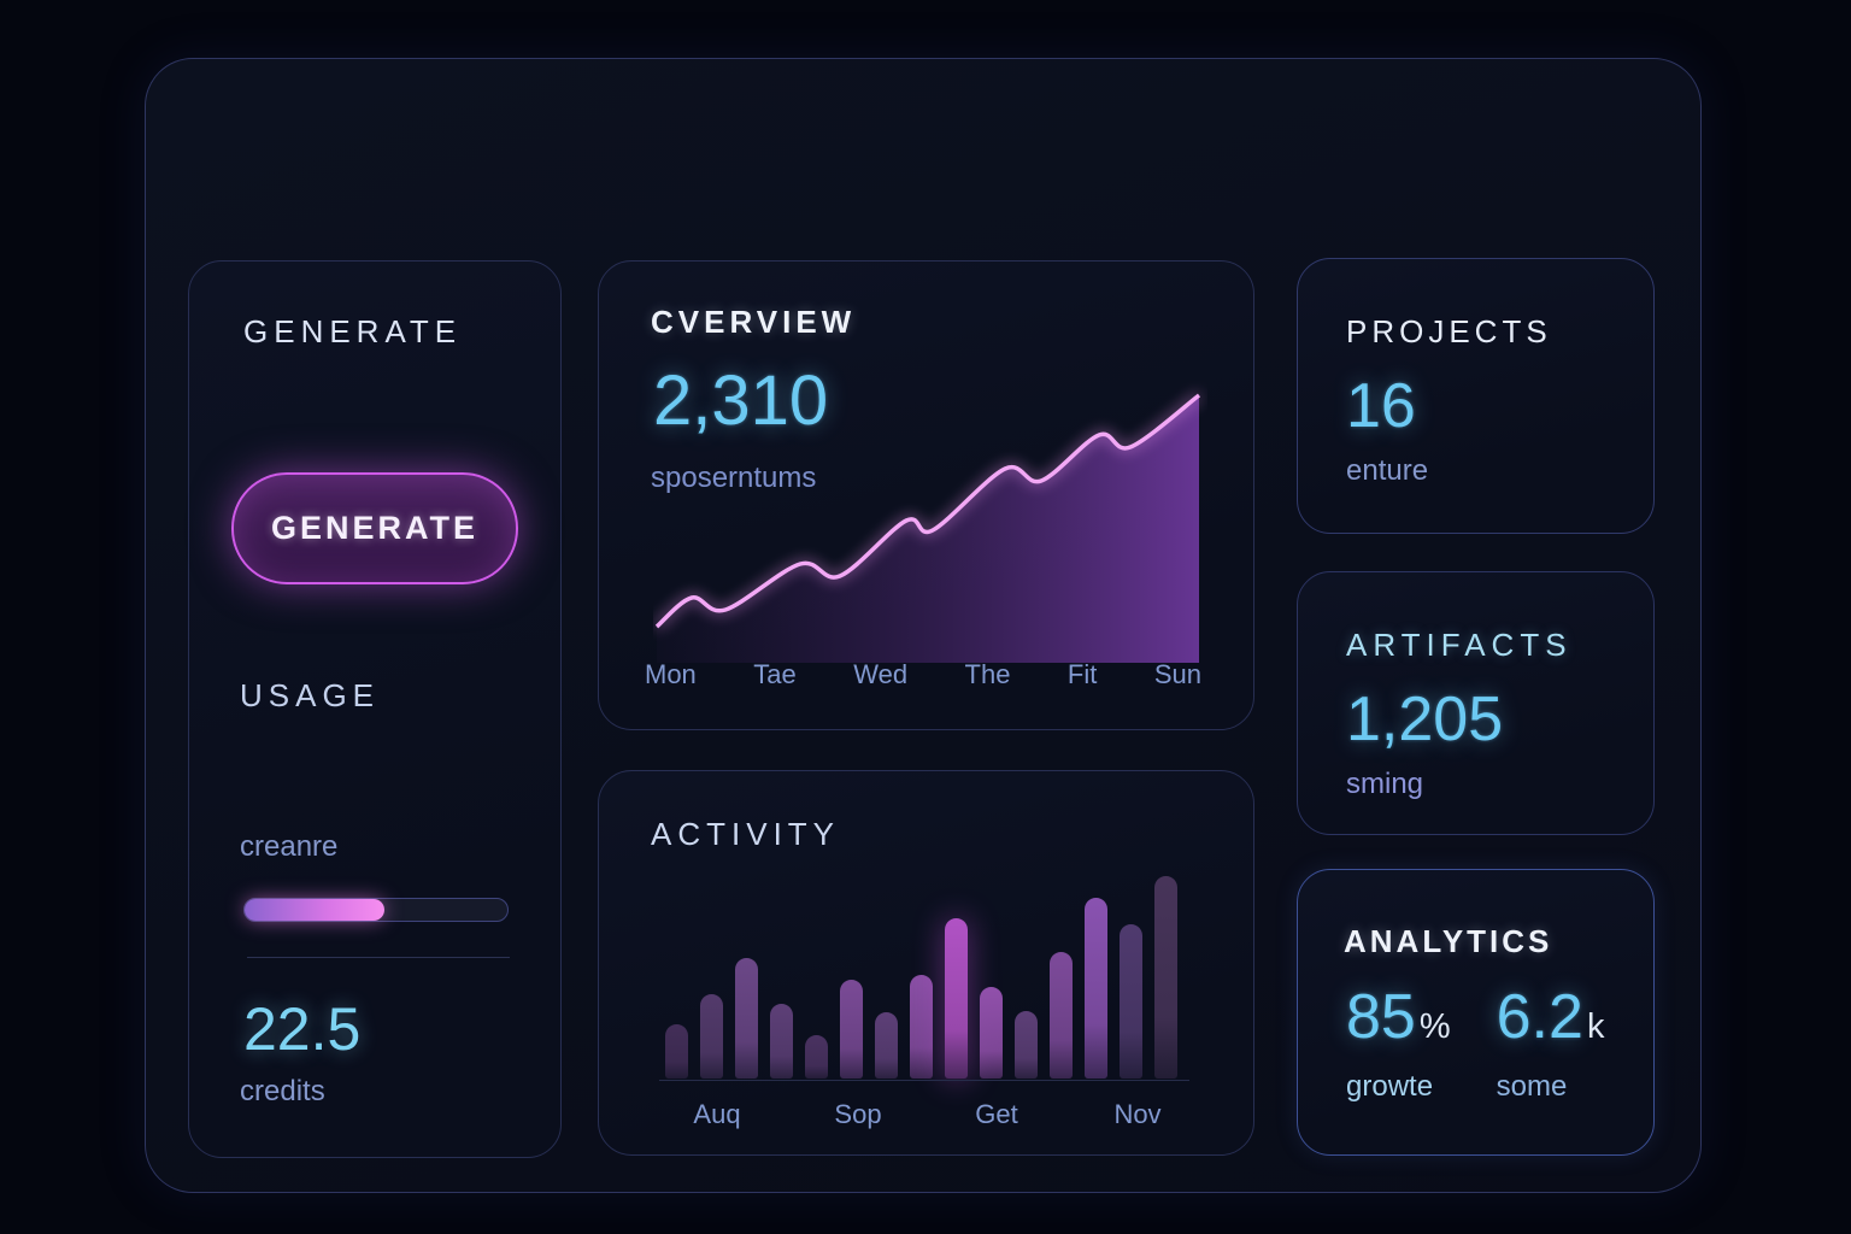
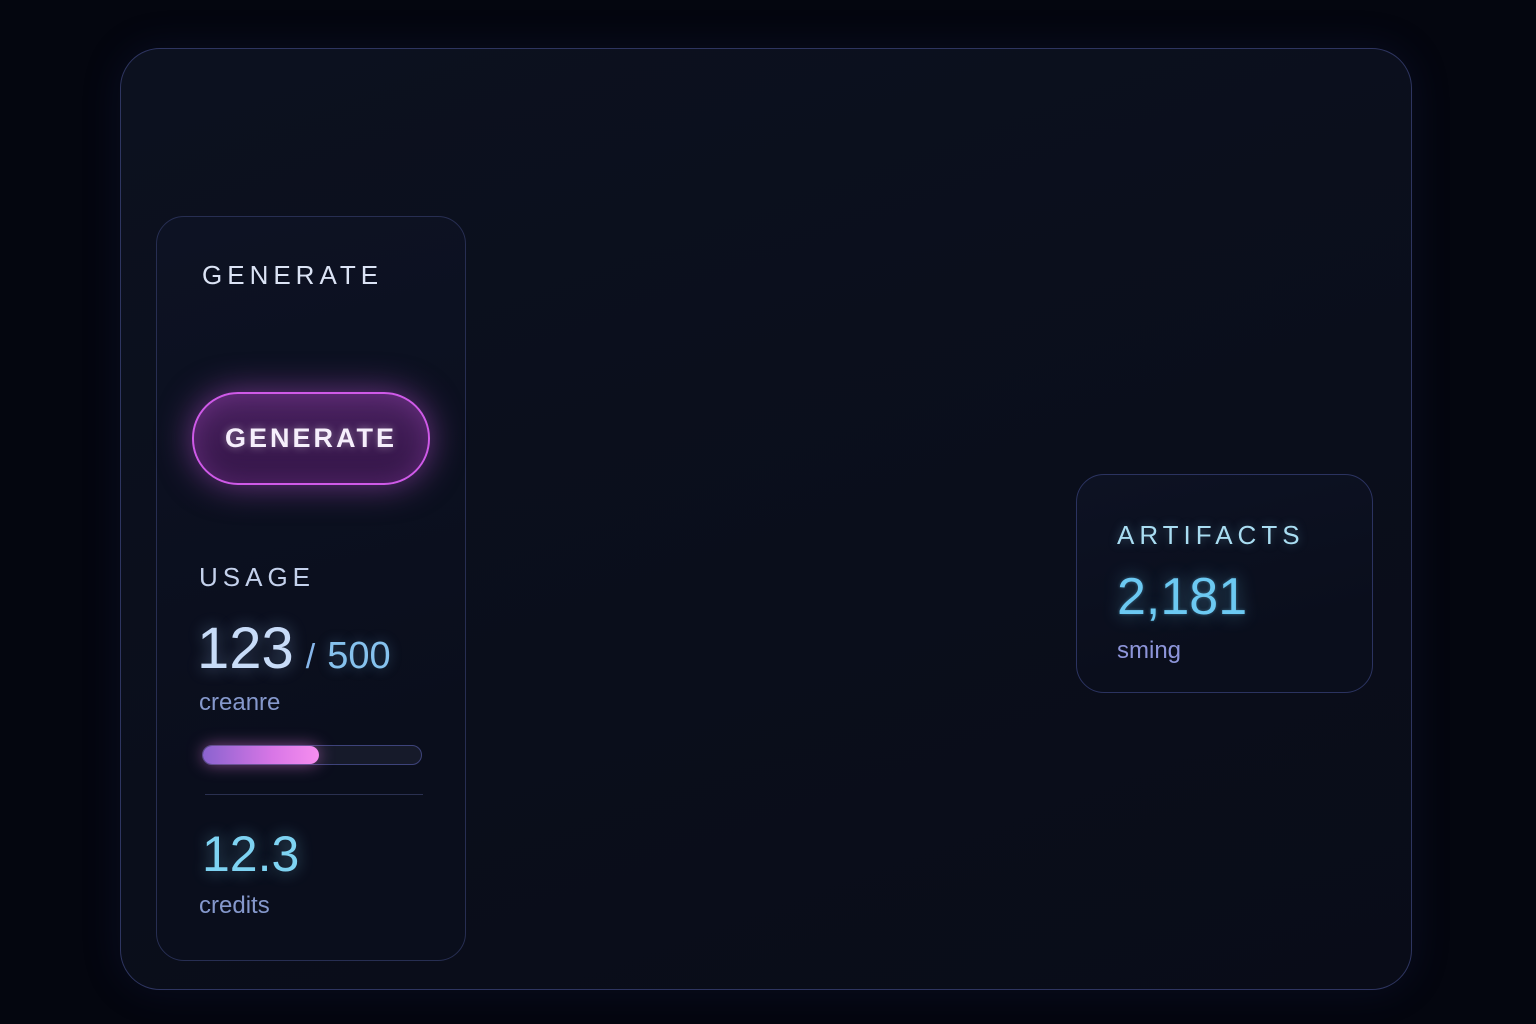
  GENERATE
  GENERATE
  USAGE
+ 123
+ /
+ 500
  creanre
- 22.5
+ 12.3
  credits
- CVERVIEW
- 2,310
- sposerntums
- Mon
- Tae
- Wed
- The
- Fit
- Sun
- ACTIVITY
- Auq
- Sop
- Get
- Nov
- PROJECTS
- 16
- enture
  ARTIFACTS
- 1,205
+ 2,181
  sming
- ANALYTICS
- 85
- %
- growte
- 6.2
- k
- some
